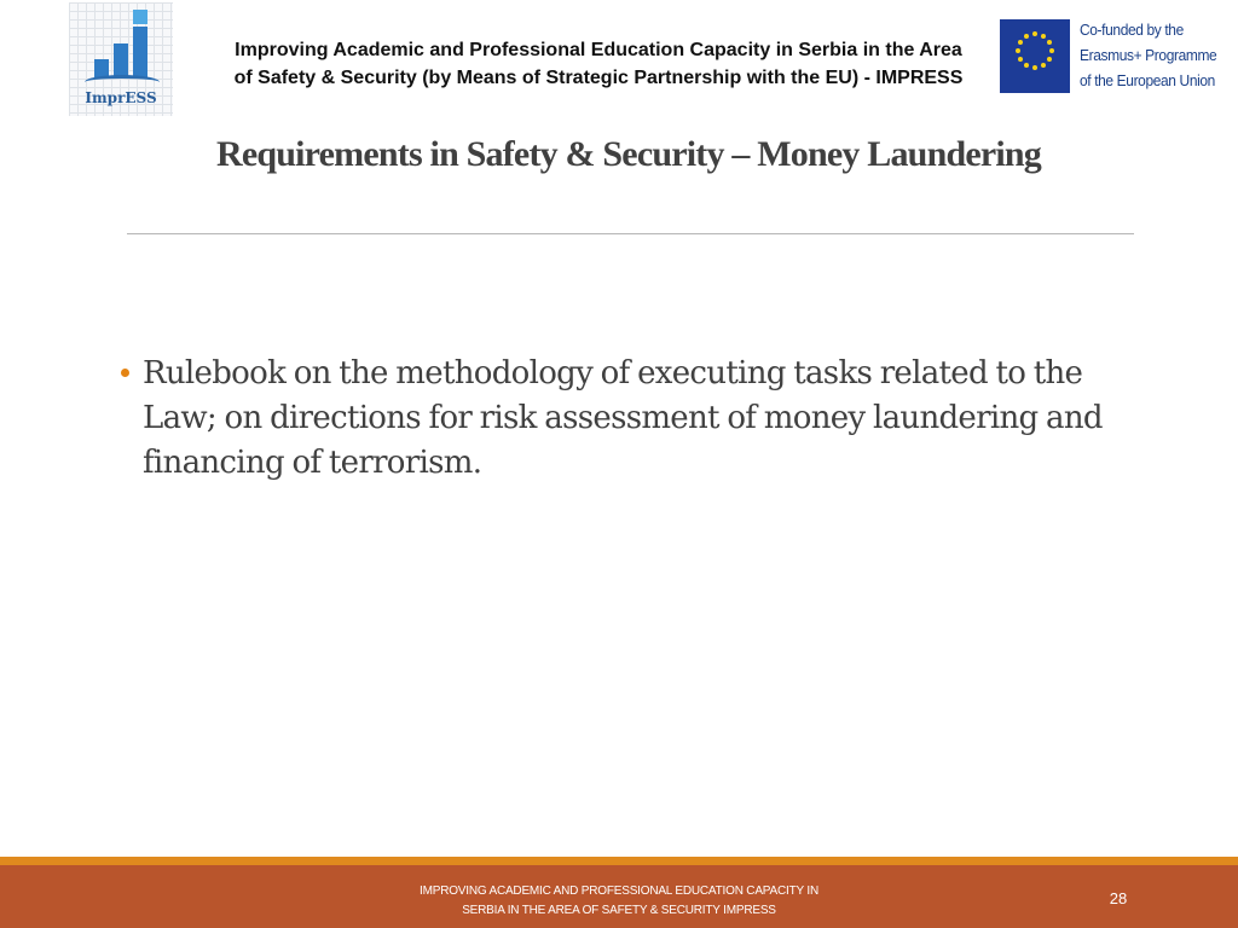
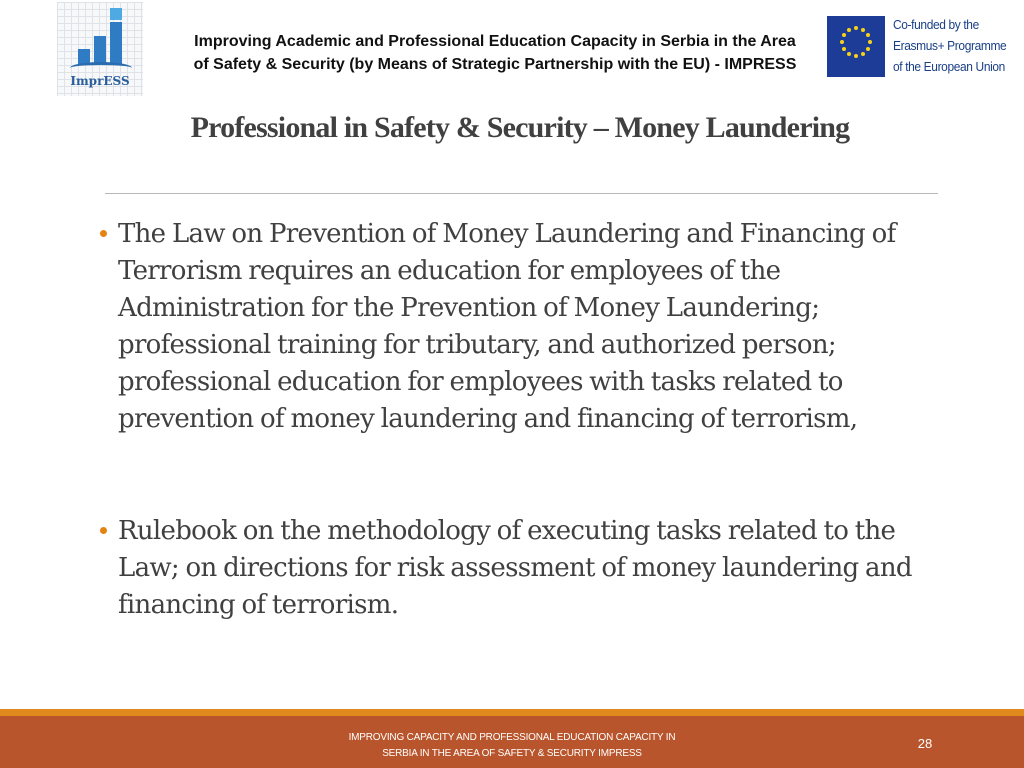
  ImprESS
  Improving Academic and Professional Education Capacity in Serbia in the Area of Safety & Security (by Means of Strategic Partnership with the EU) - IMPRESS
  Co-funded by the
  Erasmus+ Programme
  of the European Union
- Requirements in Safety & Security – Money Laundering
+ Professional in Safety & Security – Money Laundering
+ The Law on Prevention of Money Laundering and Financing of Terrorism requires an education for employees of the Administration for the Prevention of Money Laundering; professional training for tributary, and authorized person; professional education for employees with tasks related to prevention of money laundering and financing of terrorism,
  Rulebook on the methodology of executing tasks related to the Law; on directions for risk assessment of money laundering and financing of terrorism.
- IMPROVING ACADEMIC AND PROFESSIONAL EDUCATION CAPACITY IN
+ IMPROVING CAPACITY AND PROFESSIONAL EDUCATION CAPACITY IN
  SERBIA IN THE AREA OF SAFETY & SECURITY IMPRESS
  28
